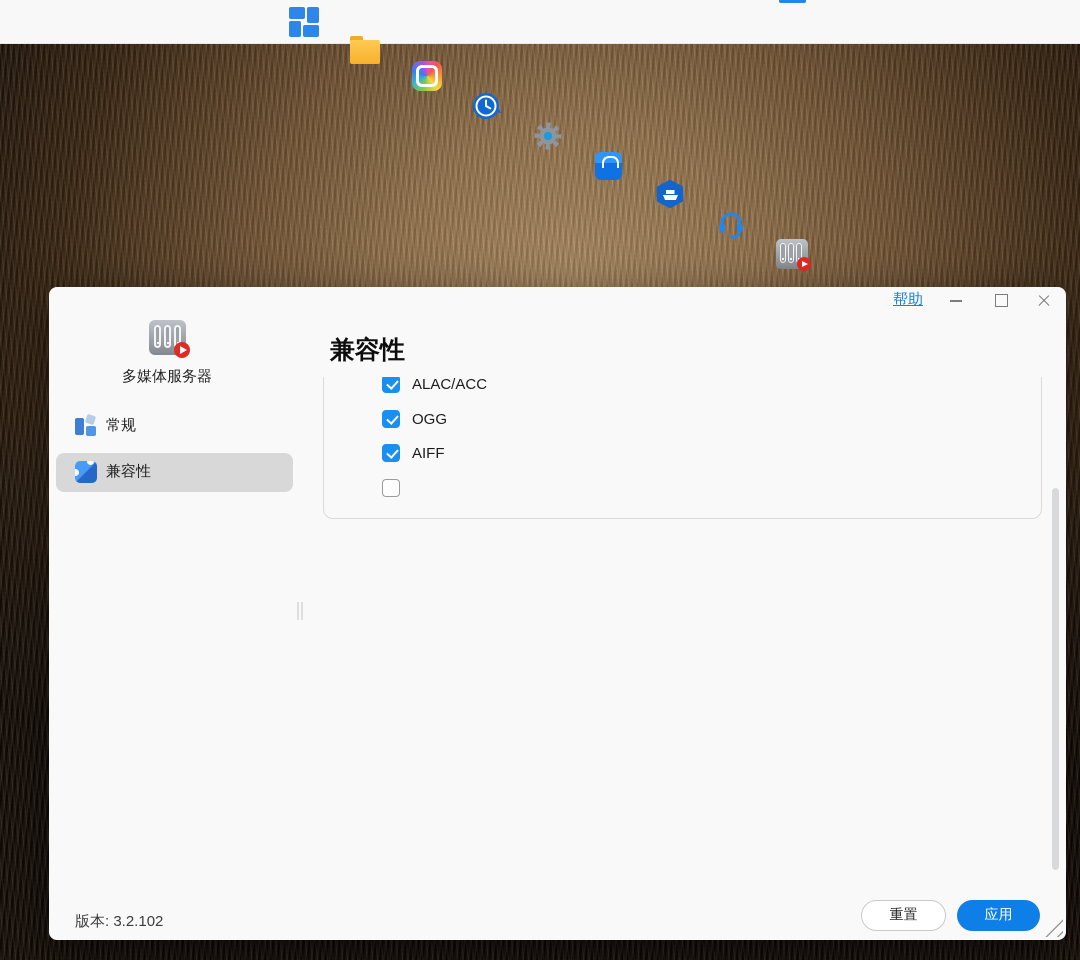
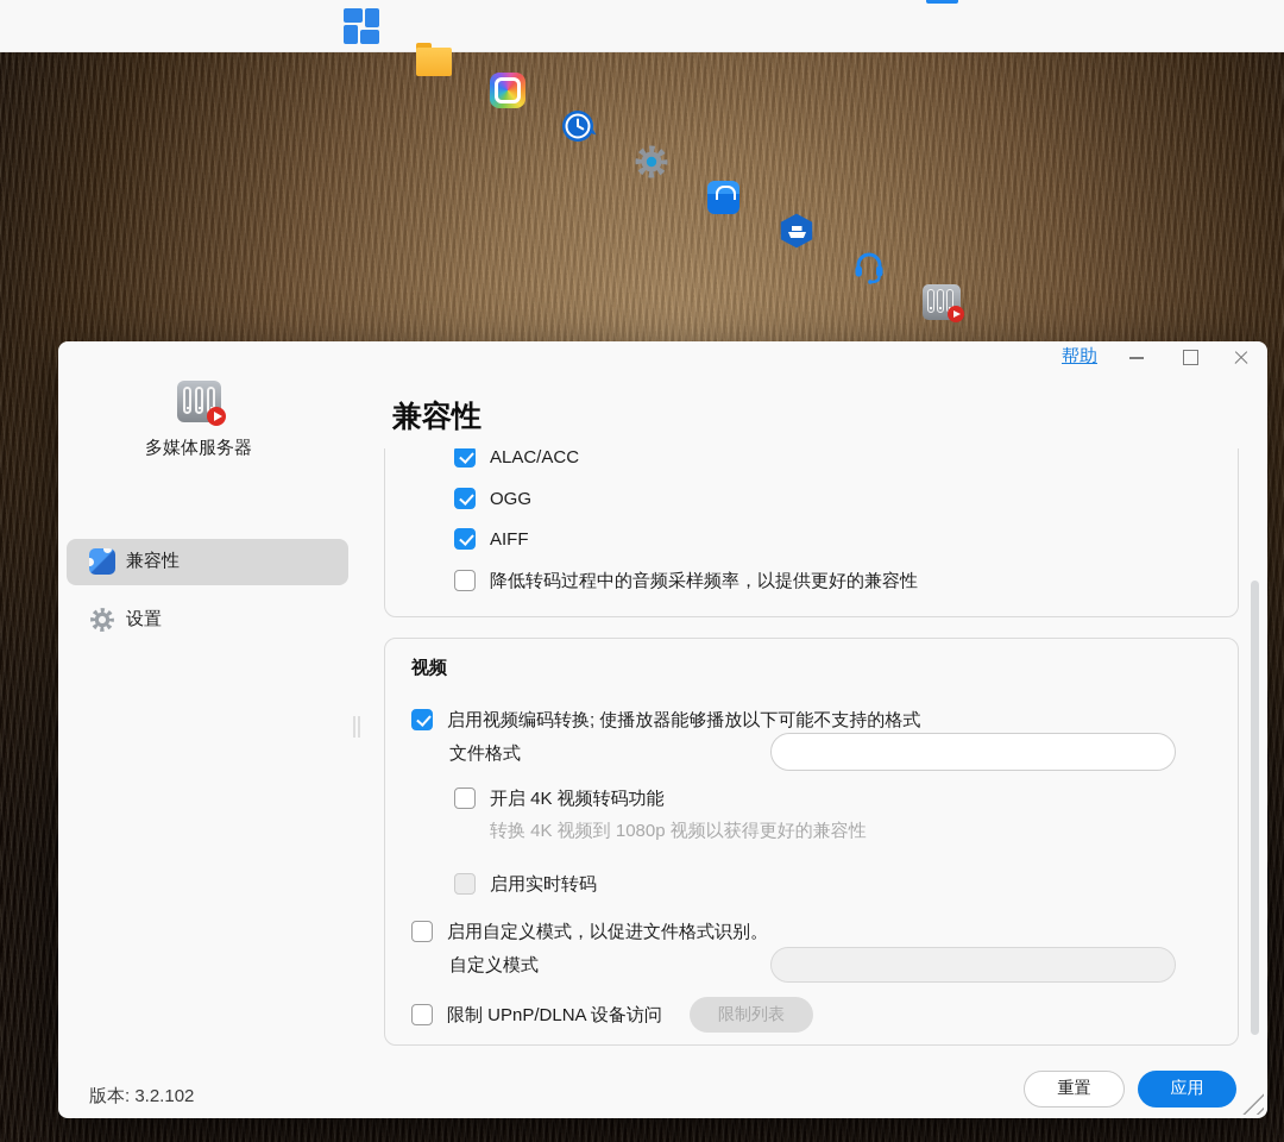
  帮助
  多媒体服务器
- 常规
  兼容性
+ 设置
  兼容性
  ALAC/ACC
  OGG
  AIFF
+ 降低转码过程中的音频采样频率，以提供更好的兼容性
+ 视频
+ 启用视频编码转换; 使播放器能够播放以下可能不支持的格式
+ 文件格式
+ 开启 4K 视频转码功能
+ 转换 4K 视频到 1080p 视频以获得更好的兼容性
+ 启用实时转码
+ 启用自定义模式，以促进文件格式识别。
+ 自定义模式
+ 限制 UPnP/DLNA 设备访问
+ 限制列表
  版本: 3.2.102
  重置
  应用
